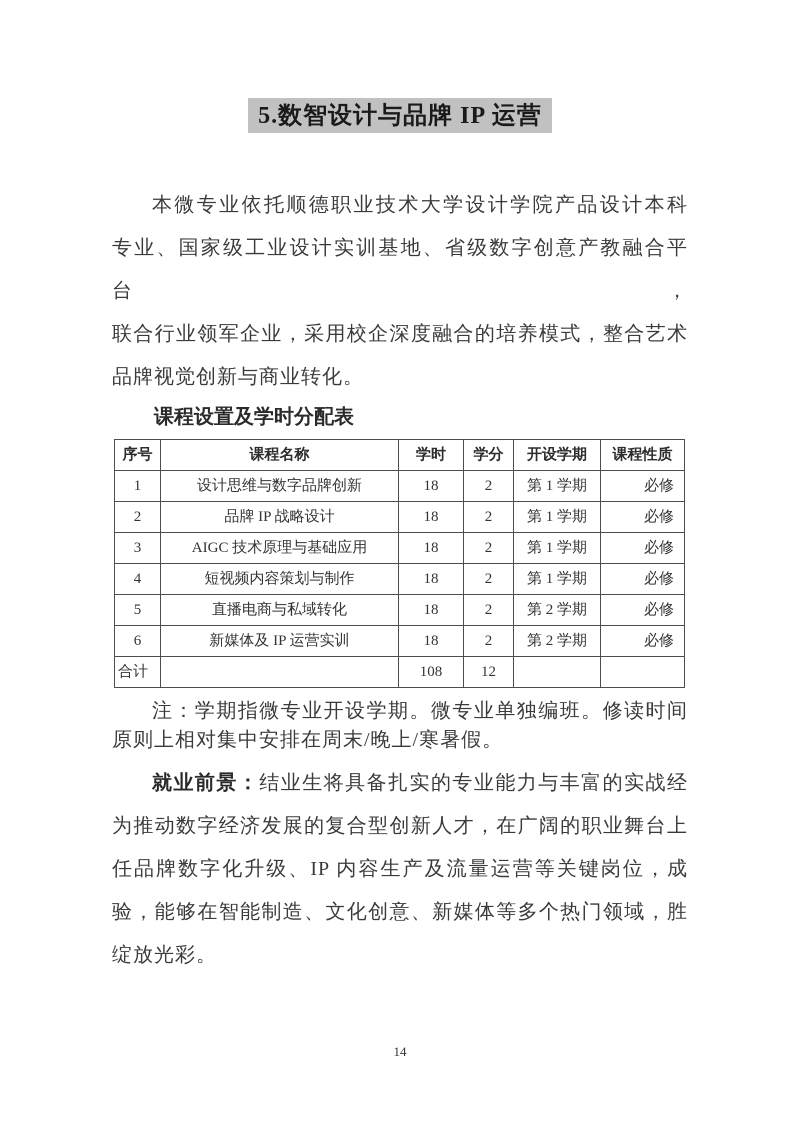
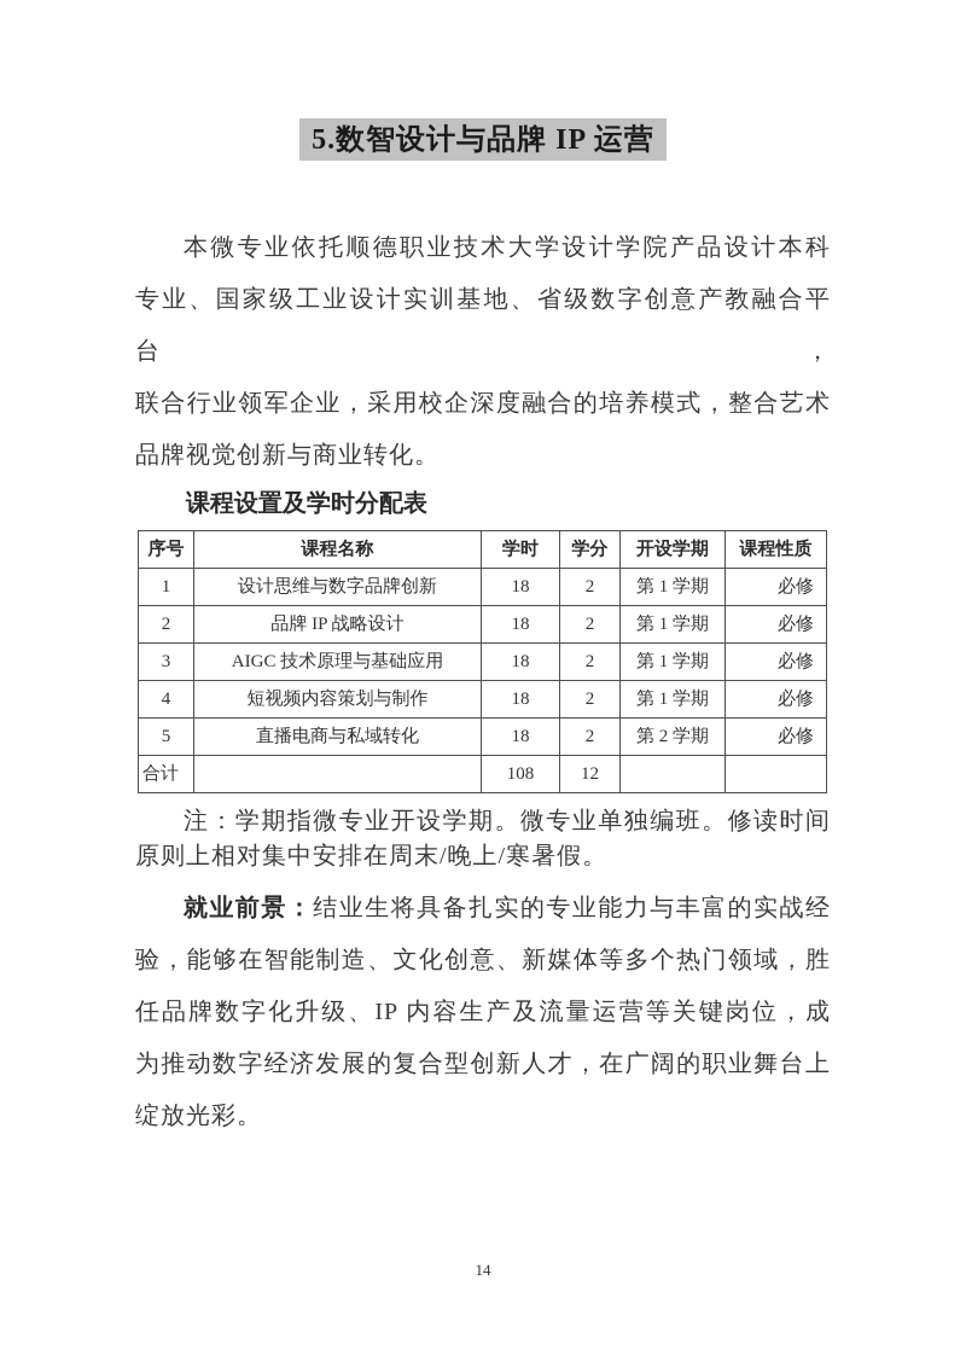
  5.数智设计与品牌 IP 运营
  本微专业依托顺德职业技术大学设计学院产品设计本科
  专业、国家级工业设计实训基地、省级数字创意产教融合平台，
  联合行业领军企业，采用校企深度融合的培养模式，整合艺术
  品牌视觉创新与商业转化。
  课程设置及学时分配表
  序号	课程名称	学时	学分	开设学期	课程性质
  1	设计思维与数字品牌创新	18	2	第 1 学期	必修
  2	品牌 IP 战略设计	18	2	第 1 学期	必修
  3	AIGC 技术原理与基础应用	18	2	第 1 学期	必修
  4	短视频内容策划与制作	18	2	第 1 学期	必修
  5	直播电商与私域转化	18	2	第 2 学期	必修
- 6	新媒体及 IP 运营实训	18	2	第 2 学期	必修
  合计		108	12
  注：学期指微专业开设学期。微专业单独编班。修读时间
  原则上相对集中安排在周末/晚上/寒暑假。
  就业前景：结业生将具备扎实的专业能力与丰富的实战经
- 为推动数字经济发展的复合型创新人才，在广阔的职业舞台上
+ 验，能够在智能制造、文化创意、新媒体等多个热门领域，胜
  任品牌数字化升级、IP 内容生产及流量运营等关键岗位，成
- 验，能够在智能制造、文化创意、新媒体等多个热门领域，胜
+ 为推动数字经济发展的复合型创新人才，在广阔的职业舞台上
  绽放光彩。
  14
